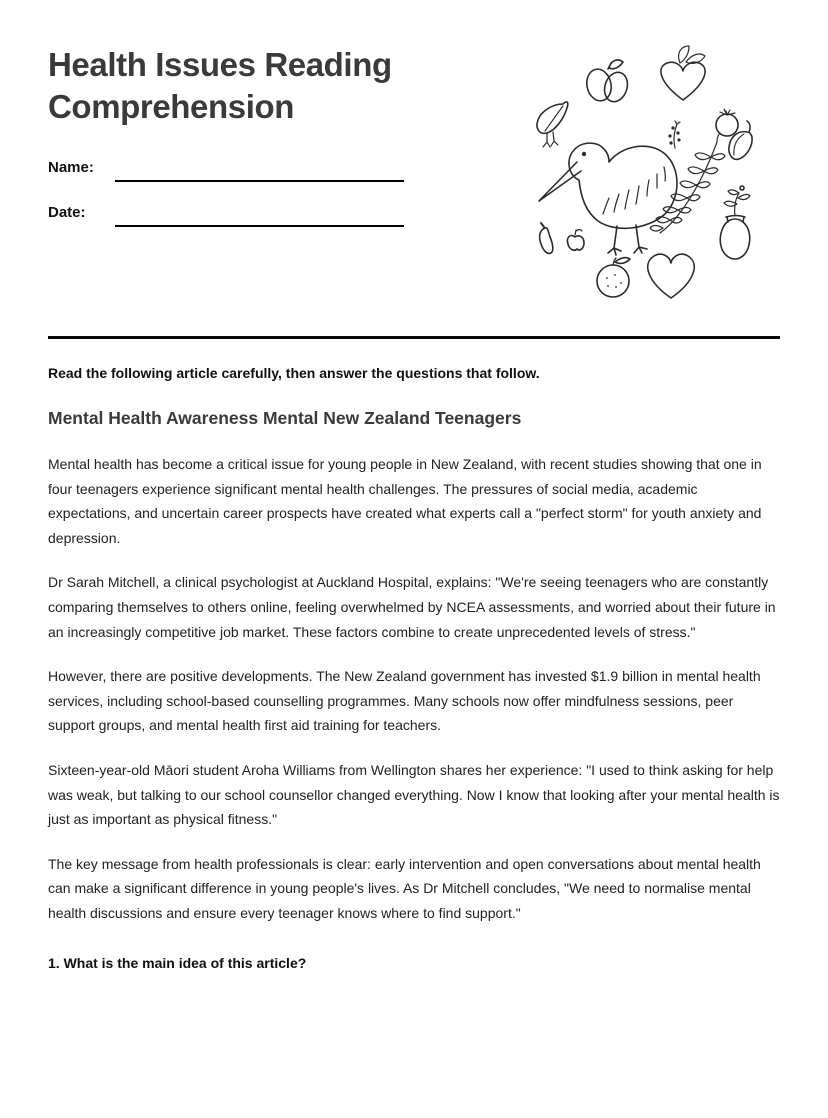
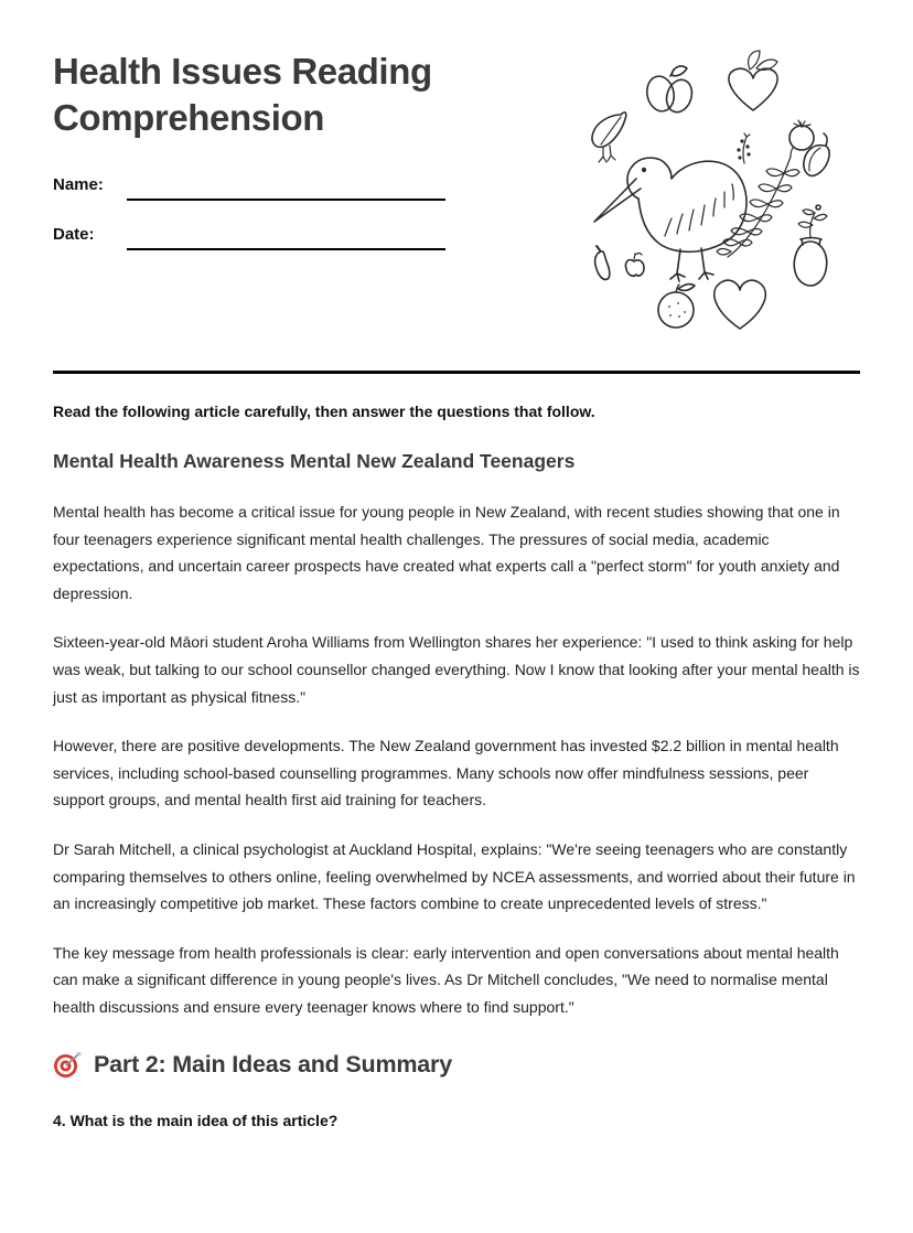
  Health Issues Reading Comprehension
  Name:
  Date:
  Read the following article carefully, then answer the questions that follow.
  Mental Health Awareness Mental New Zealand Teenagers
  Mental health has become a critical issue for young people in New Zealand, with recent studies showing that one in four teenagers experience significant mental health challenges. The pressures of social media, academic expectations, and uncertain career prospects have created what experts call a "perfect storm" for youth anxiety and depression.
- Dr Sarah Mitchell, a clinical psychologist at Auckland Hospital, explains: "We're seeing teenagers who are constantly comparing themselves to others online, feeling overwhelmed by NCEA assessments, and worried about their future in an increasingly competitive job market. These factors combine to create unprecedented levels of stress."
+ Sixteen-year-old Māori student Aroha Williams from Wellington shares her experience: "I used to think asking for help was weak, but talking to our school counsellor changed everything. Now I know that looking after your mental health is just as important as physical fitness."
- However, there are positive developments. The New Zealand government has invested $1.9 billion in mental health services, including school-based counselling programmes. Many schools now offer mindfulness sessions, peer support groups, and mental health first aid training for teachers.
+ However, there are positive developments. The New Zealand government has invested $2.2 billion in mental health services, including school-based counselling programmes. Many schools now offer mindfulness sessions, peer support groups, and mental health first aid training for teachers.
- Sixteen-year-old Māori student Aroha Williams from Wellington shares her experience: "I used to think asking for help was weak, but talking to our school counsellor changed everything. Now I know that looking after your mental health is just as important as physical fitness."
+ Dr Sarah Mitchell, a clinical psychologist at Auckland Hospital, explains: "We're seeing teenagers who are constantly comparing themselves to others online, feeling overwhelmed by NCEA assessments, and worried about their future in an increasingly competitive job market. These factors combine to create unprecedented levels of stress."
  The key message from health professionals is clear: early intervention and open conversations about mental health can make a significant difference in young people's lives. As Dr Mitchell concludes, "We need to normalise mental health discussions and ensure every teenager knows where to find support."
+ Part 2: Main Ideas and Summary
- 1. What is the main idea of this article?
+ 4. What is the main idea of this article?
